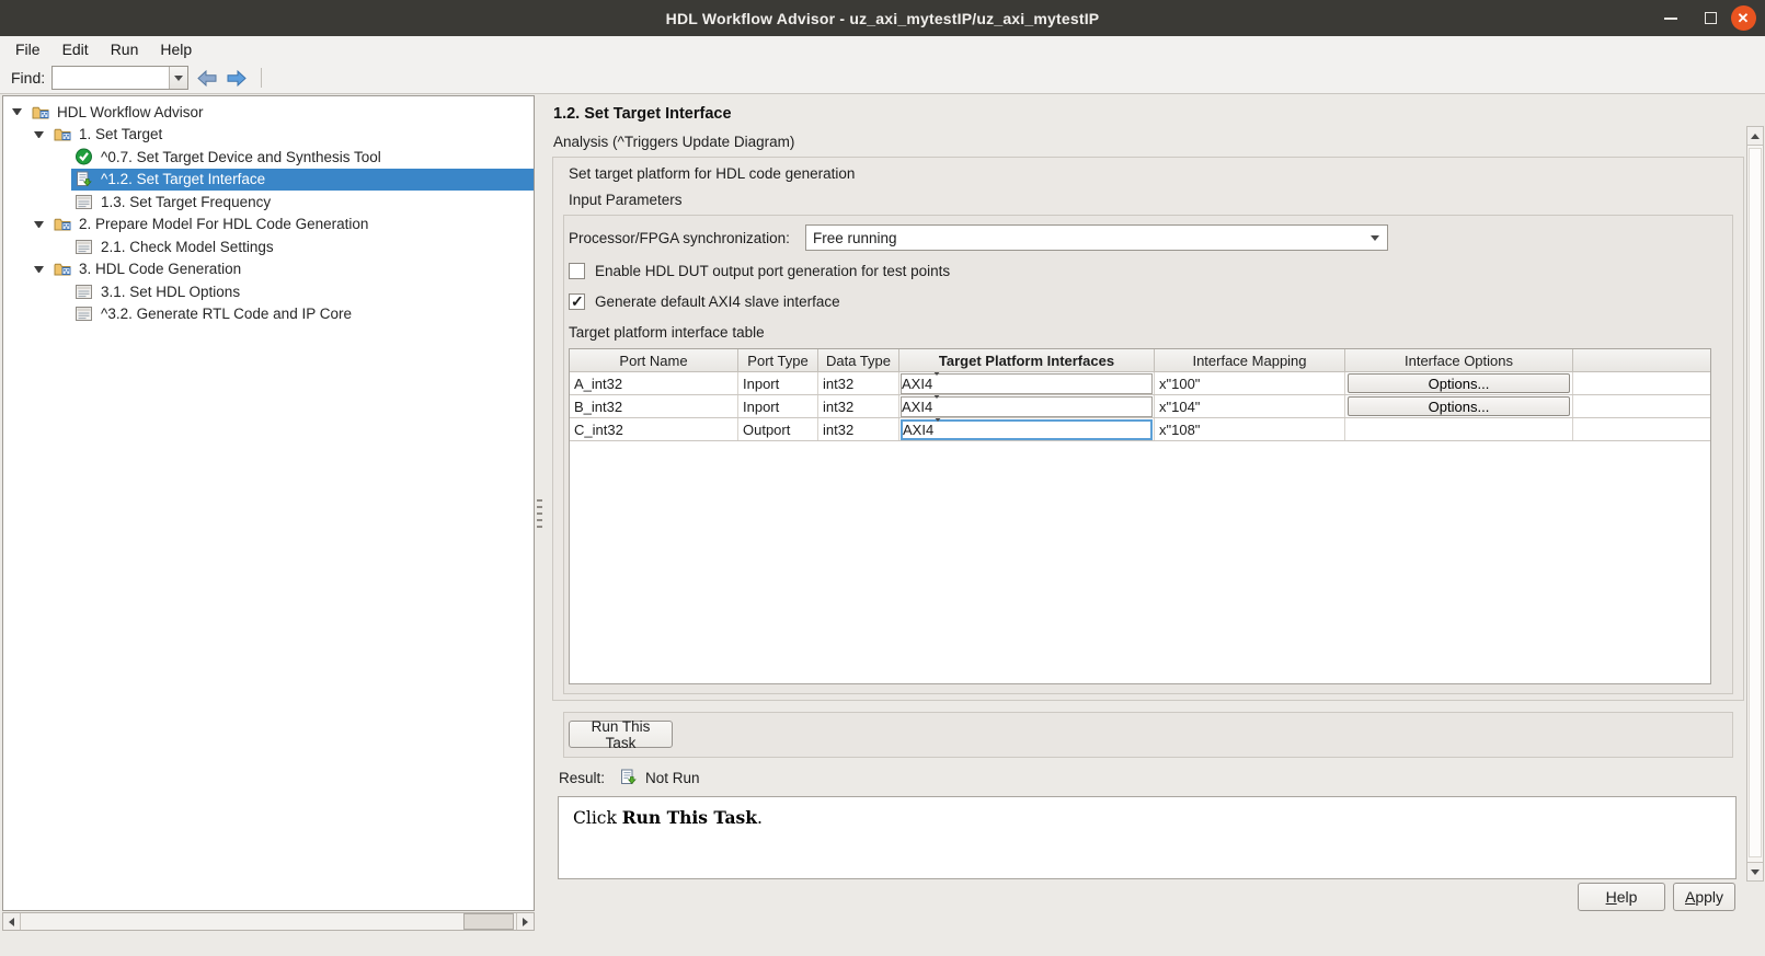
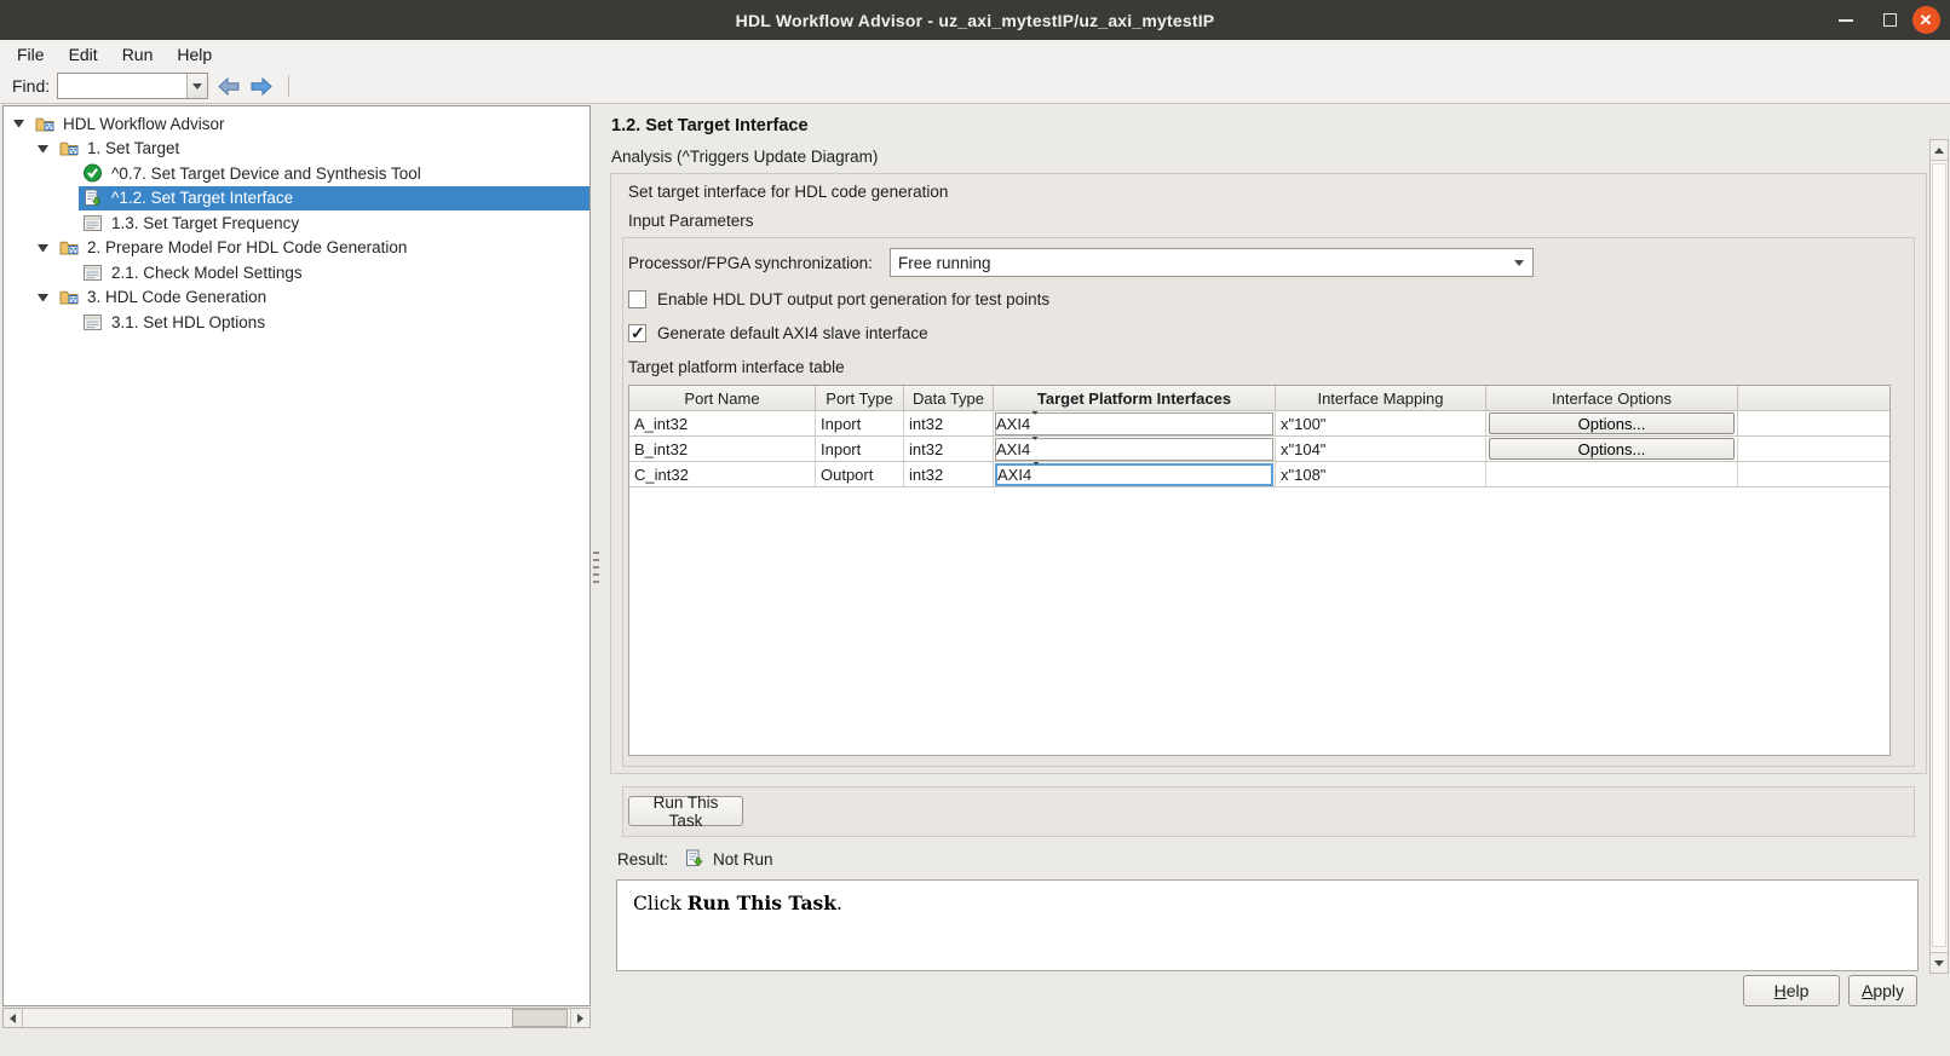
  HDL Workflow Advisor - uz_axi_mytestIP/uz_axi_mytestIP
  ✕
  File
  Edit
  Run
  Help
  Find:
  HDL Workflow Advisor
  1. Set Target
  ^0.7. Set Target Device and Synthesis Tool
  ^1.2. Set Target Interface
  1.3. Set Target Frequency
  2. Prepare Model For HDL Code Generation
  2.1. Check Model Settings
  3. HDL Code Generation
  3.1. Set HDL Options
- ^3.2. Generate RTL Code and IP Core
  1.2. Set Target Interface
  Analysis (^Triggers Update Diagram)
- Set target platform for HDL code generation
+ Set target interface for HDL code generation
  Input Parameters
  Processor/FPGA synchronization:
  Free running
  Enable HDL DUT output port generation for test points
  Generate default AXI4 slave interface
  Target platform interface table
  Port Name
  Port Type
  Data Type
  Target Platform Interfaces
  Interface Mapping
  Interface Options
  A_int32
  Inport
  int32
  AXI4
  x"100"
  Options...
  B_int32
  Inport
  int32
  AXI4
  x"104"
  Options...
  C_int32
  Outport
  int32
  AXI4
  x"108"
  Run This Task
  Result:
  Not Run
  Click Run This Task.
  Help
  Apply
